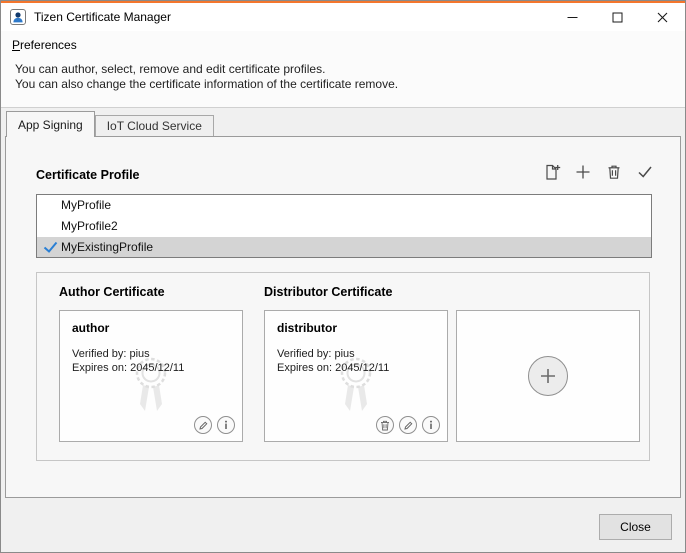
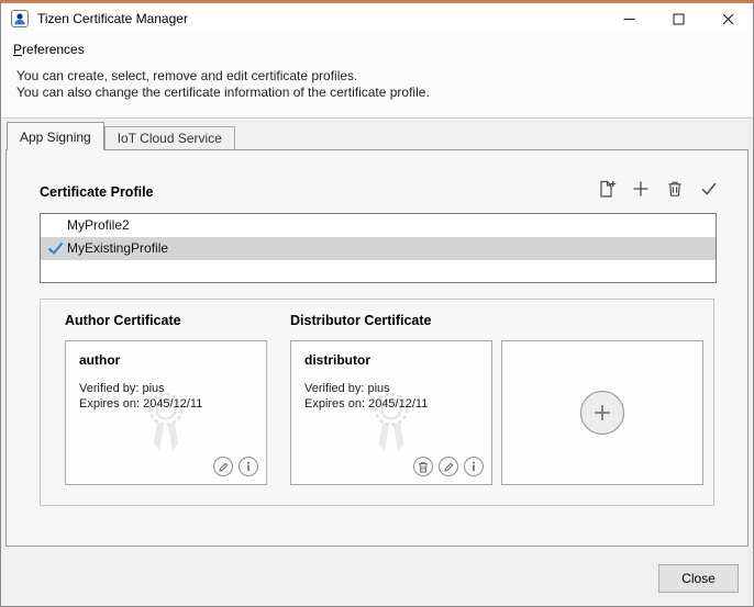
  Tizen Certificate Manager
  Preferences
- You can author, select, remove and edit certificate profiles.
+ You can create, select, remove and edit certificate profiles.
- You can also change the certificate information of the certificate remove.
+ You can also change the certificate information of the certificate profile.
  App Signing
  IoT Cloud Service
  Certificate Profile
- MyProfile
  MyProfile2
  MyExistingProfile
  Author Certificate
  Distributor Certificate
  author
  Verified by: pius
  Expires on: 2045/12/11
  distributor
  Verified by: pius
  Expires on: 2045/12/11
  Close
